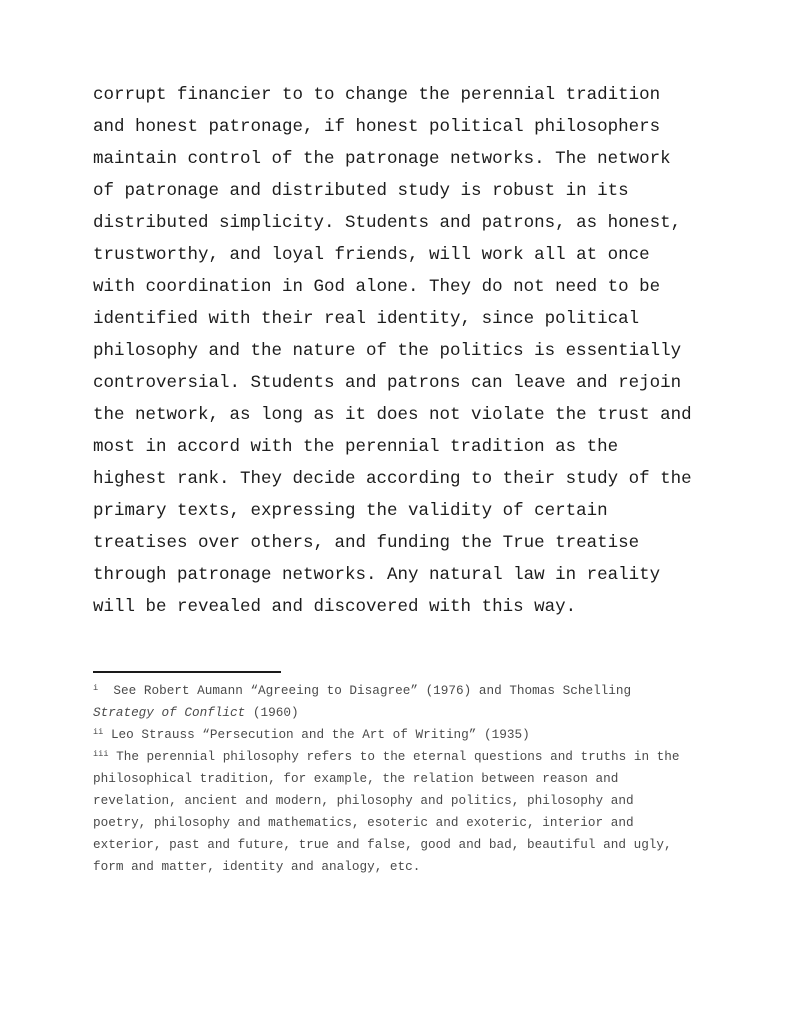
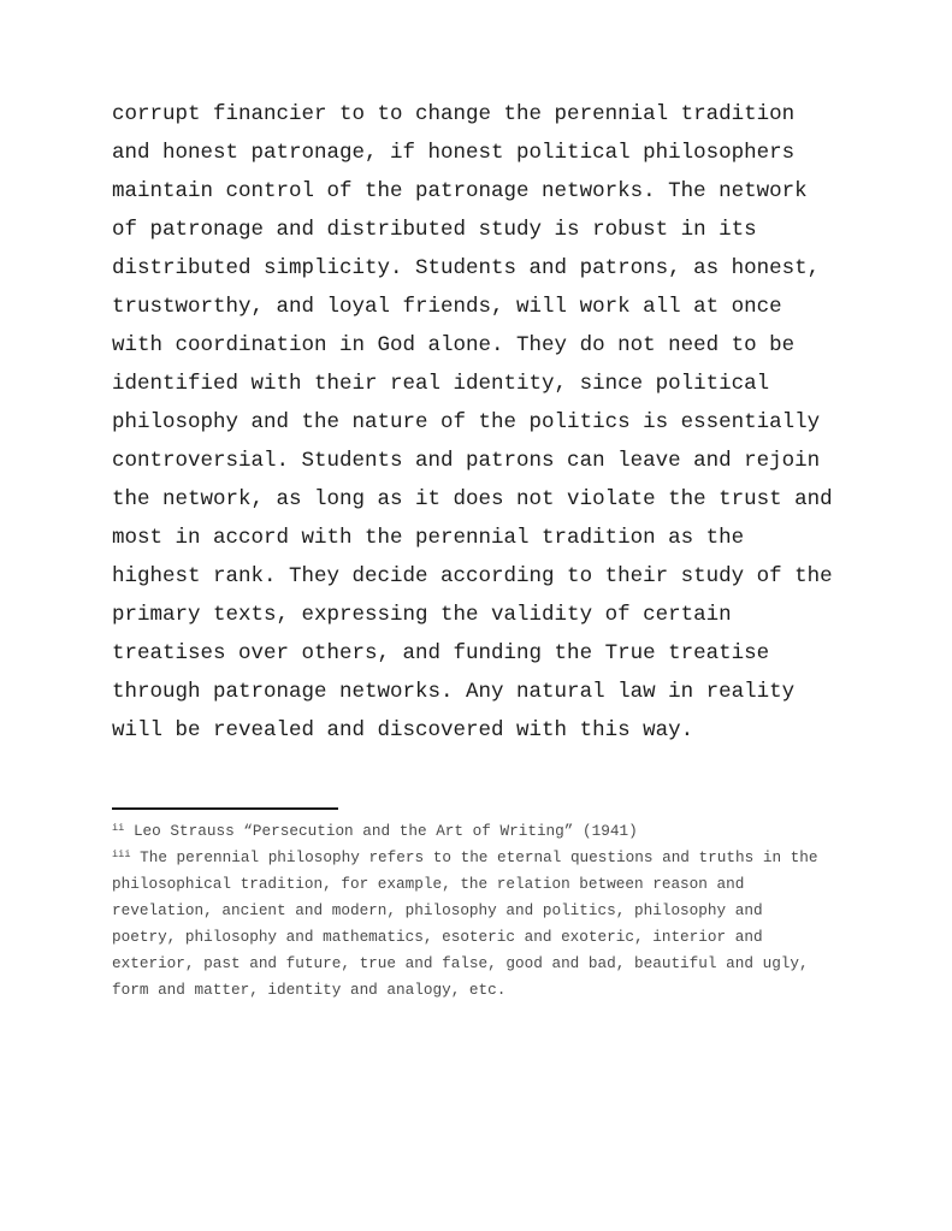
  corrupt financier to to change the perennial tradition
  and honest patronage, if honest political philosophers
  maintain control of the patronage networks. The network
  of patronage and distributed study is robust in its
  distributed simplicity. Students and patrons, as honest,
  trustworthy, and loyal friends, will work all at once
  with coordination in God alone. They do not need to be
  identified with their real identity, since political
  philosophy and the nature of the politics is essentially
  controversial. Students and patrons can leave and rejoin
  the network, as long as it does not violate the trust and
  most in accord with the perennial tradition as the
  highest rank. They decide according to their study of the
  primary texts, expressing the validity of certain
  treatises over others, and funding the True treatise
  through patronage networks. Any natural law in reality
  will be revealed and discovered with this way.
- i See Robert Aumann “Agreeing to Disagree” (1976) and Thomas Schelling
- Strategy of Conflict (1960)
- ii Leo Strauss “Persecution and the Art of Writing” (1935)
+ ii Leo Strauss “Persecution and the Art of Writing” (1941)
  iii The perennial philosophy refers to the eternal questions and truths in the
  philosophical tradition, for example, the relation between reason and
  revelation, ancient and modern, philosophy and politics, philosophy and
  poetry, philosophy and mathematics, esoteric and exoteric, interior and
  exterior, past and future, true and false, good and bad, beautiful and ugly,
  form and matter, identity and analogy, etc.
